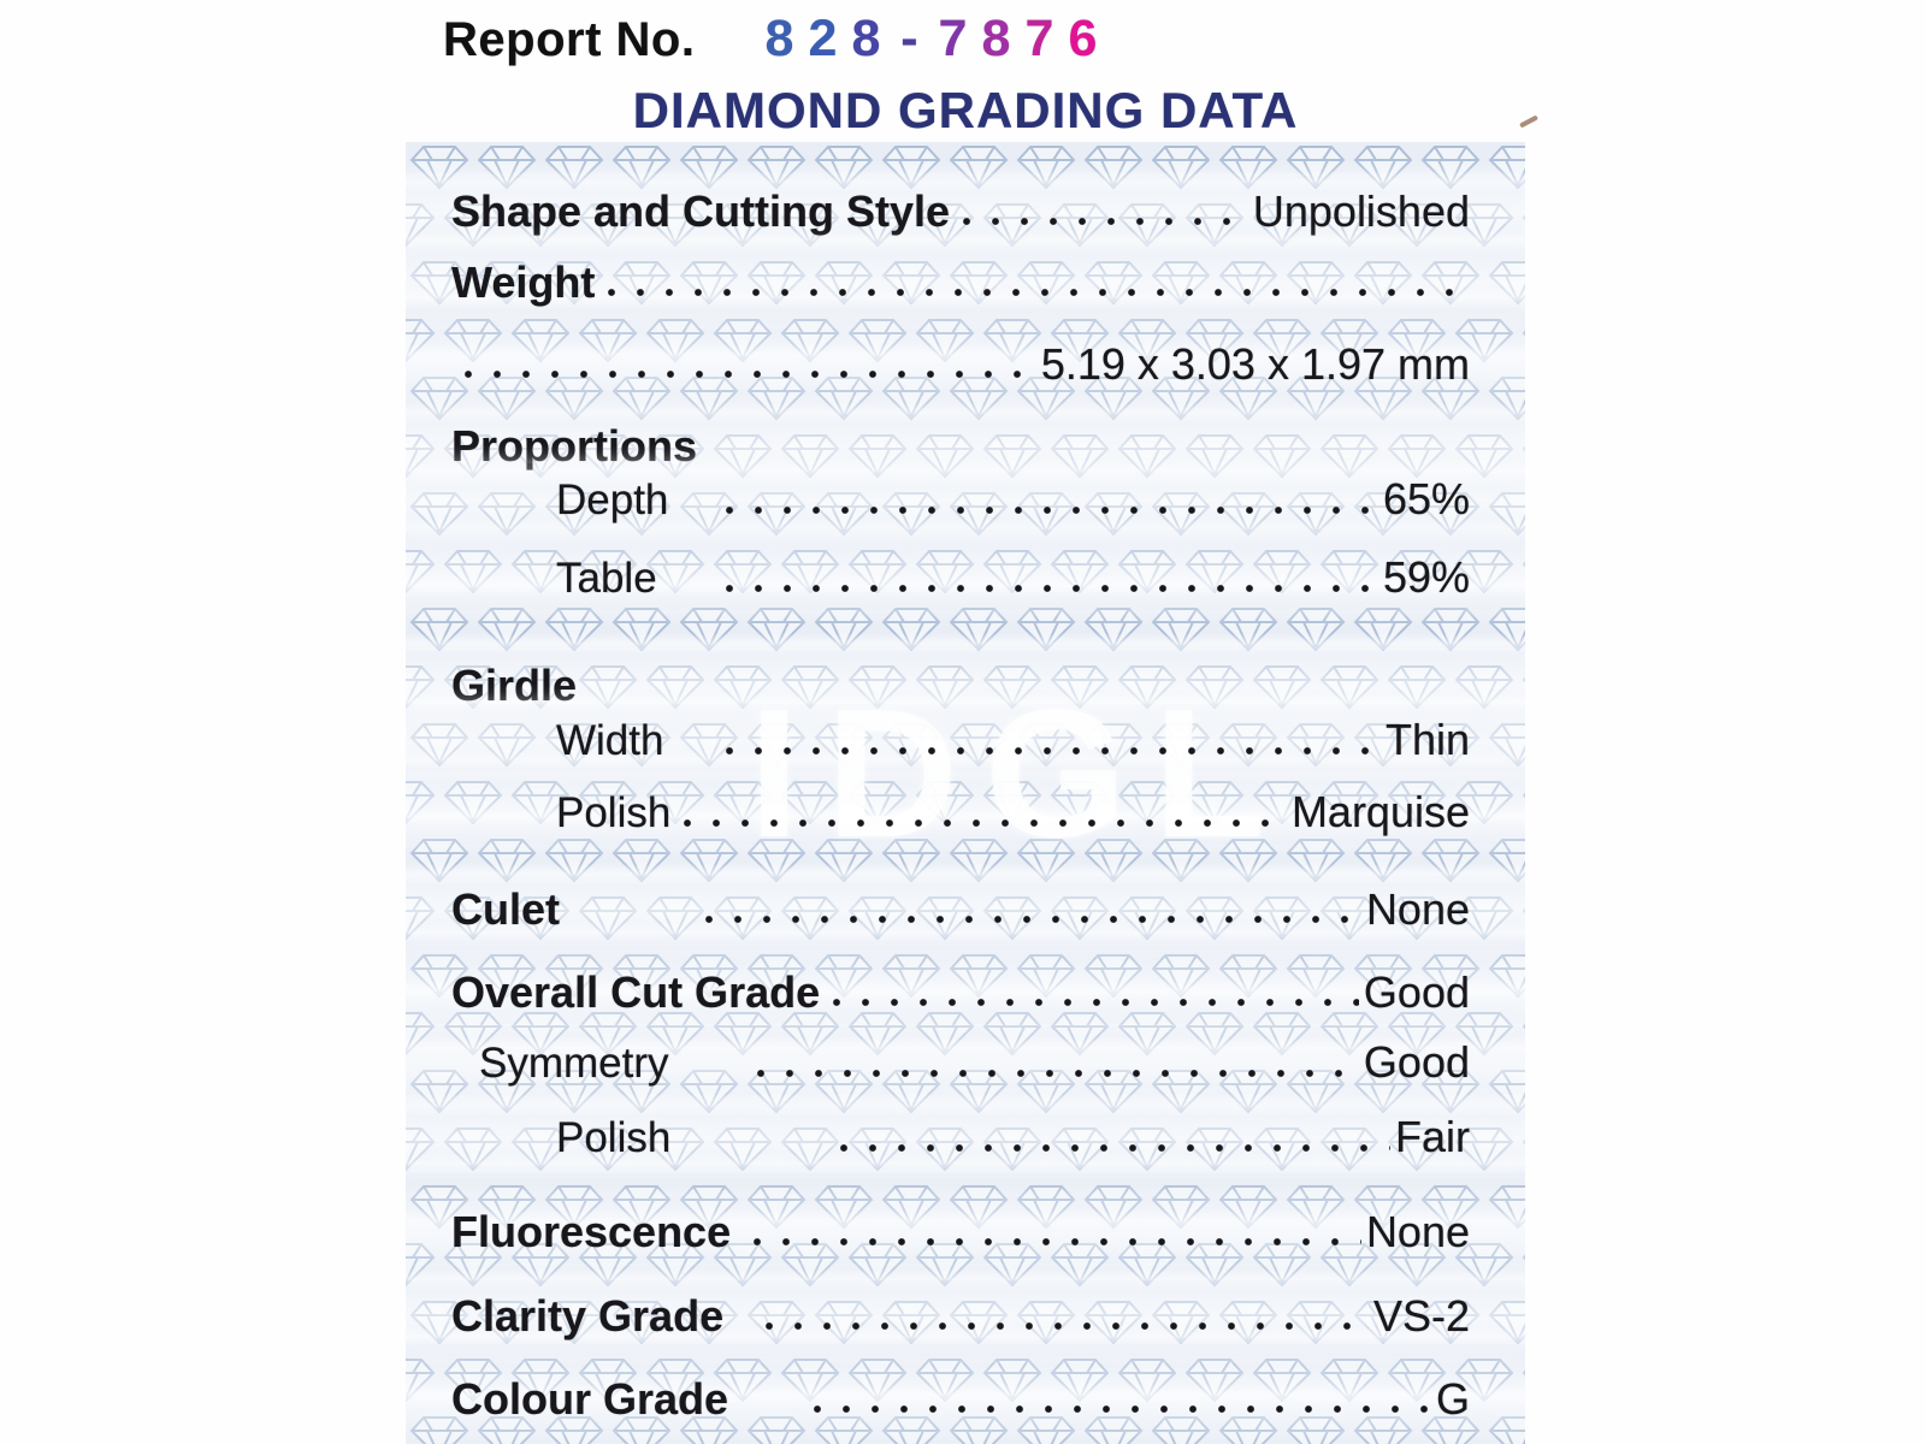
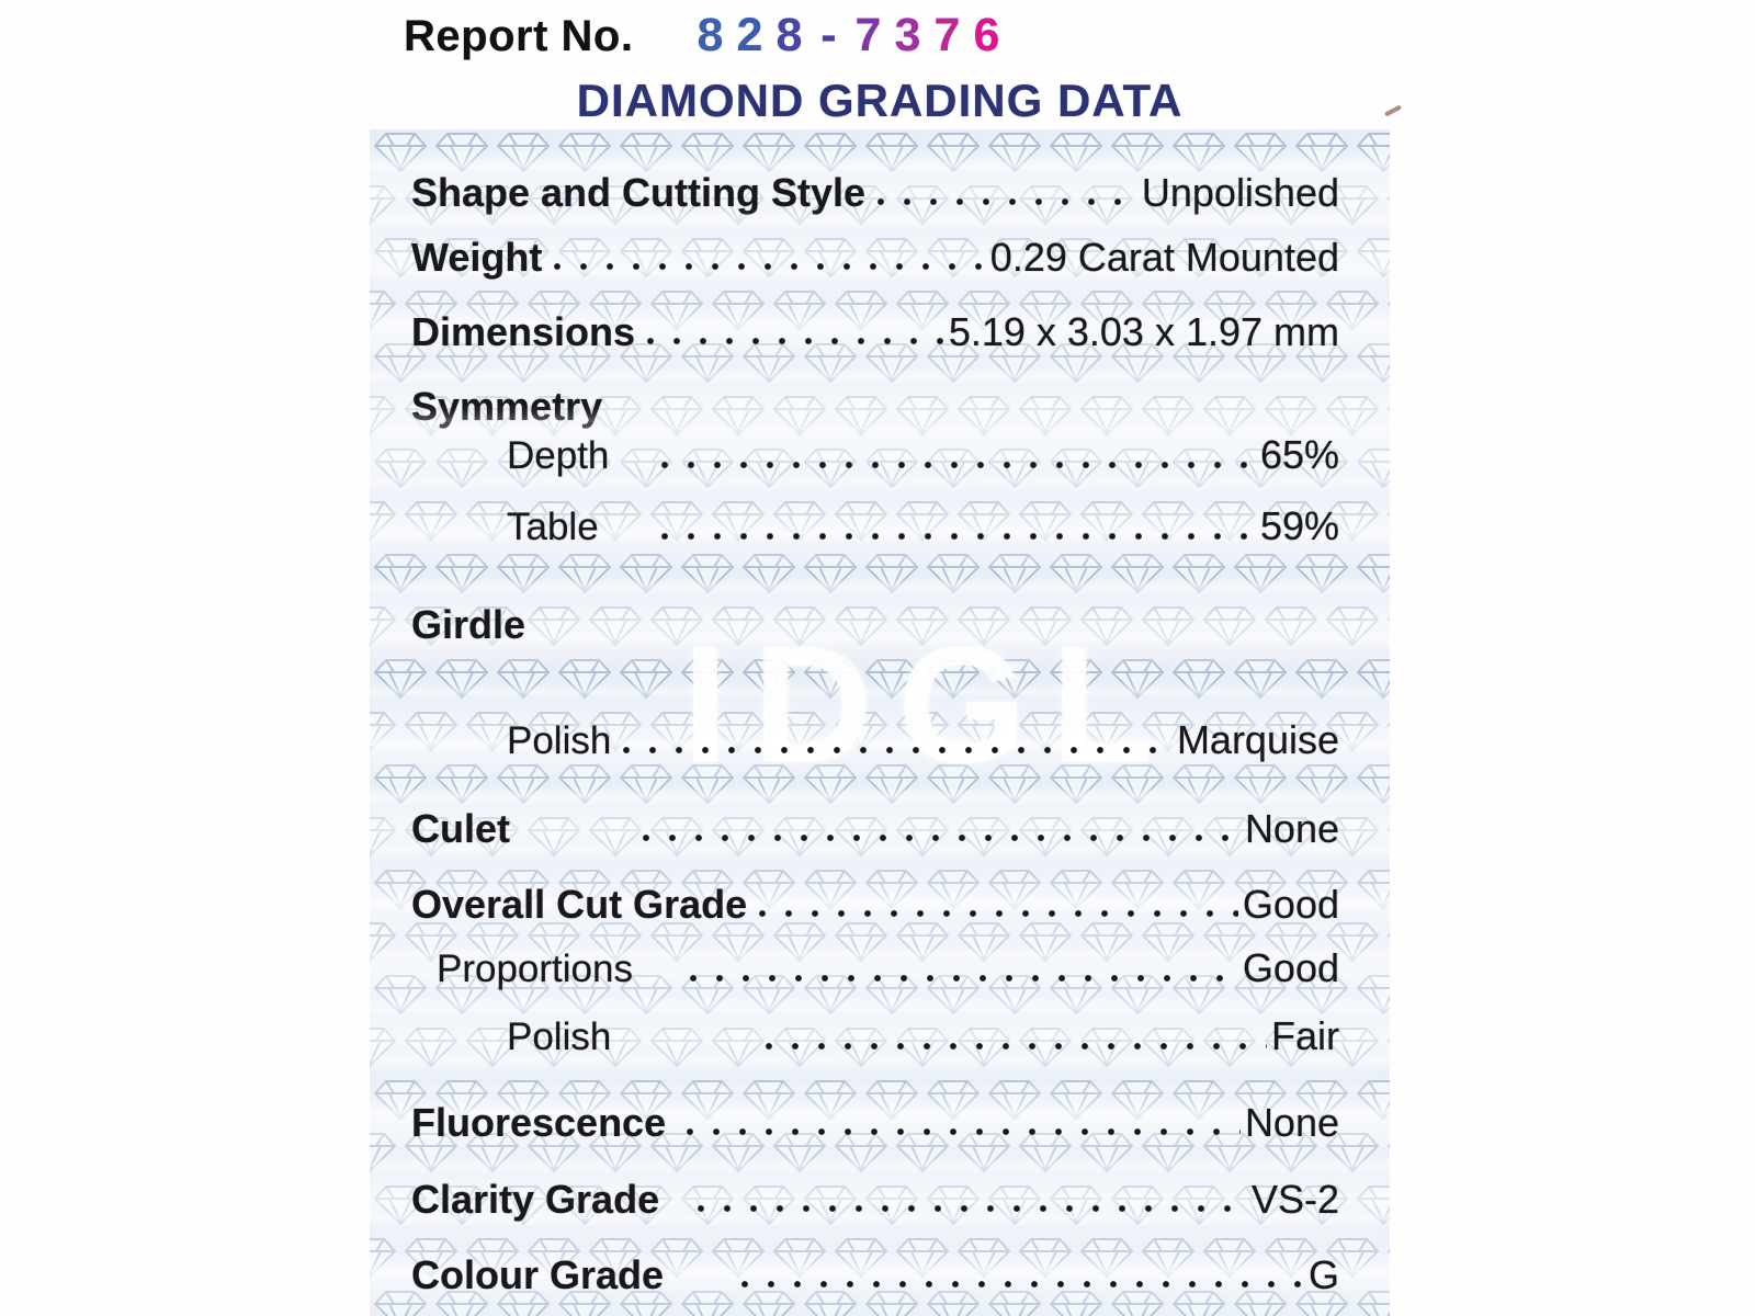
  Report No.
- 8 2 8 - 7 8 7 6
+ 8 2 8 - 7 3 7 6
  DIAMOND GRADING DATA
  IDGL
  Shape and Cutting Style
  Unpolished
  Weight
+ 0.29 Carat Mounted
+ Dimensions
  5.19 x 3.03 x 1.97 mm
- Proportions
+ Symmetry
  Depth
  65%
  Table
  59%
  Girdle
- Width
- Thin
  Polish
  Marquise
  Culet
  None
  Overall Cut Grade
  Good
- Symmetry
+ Proportions
  Good
  Polish
  Fair
  Fluorescence
  None
  Clarity Grade
  VS-2
  Colour Grade
  G
